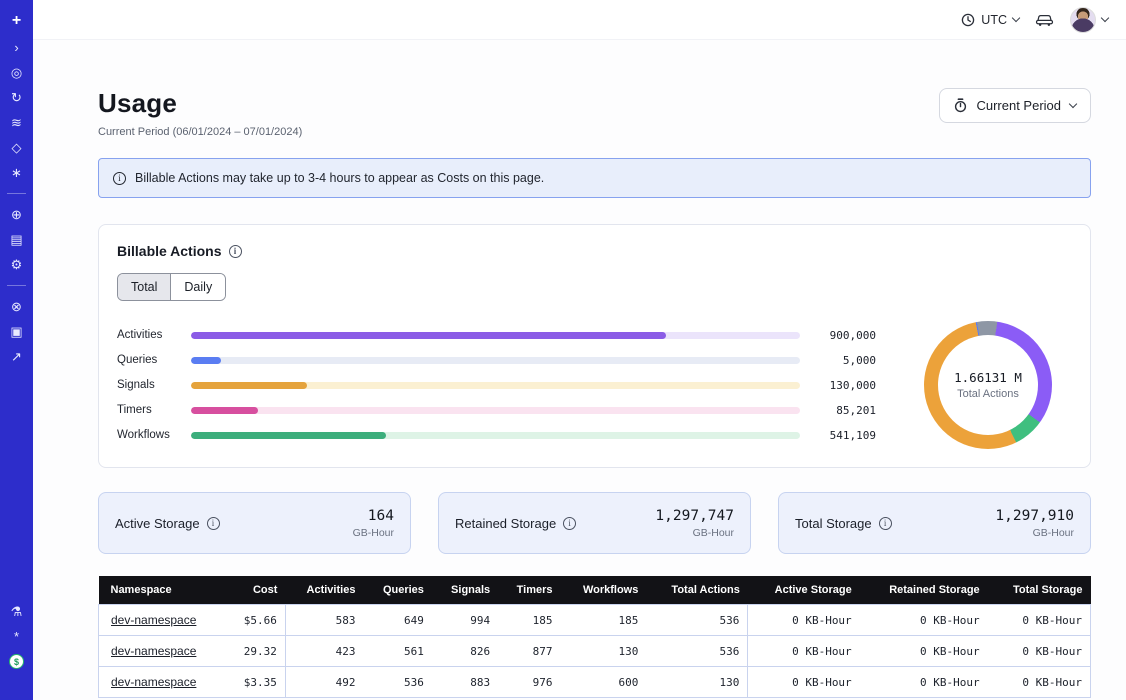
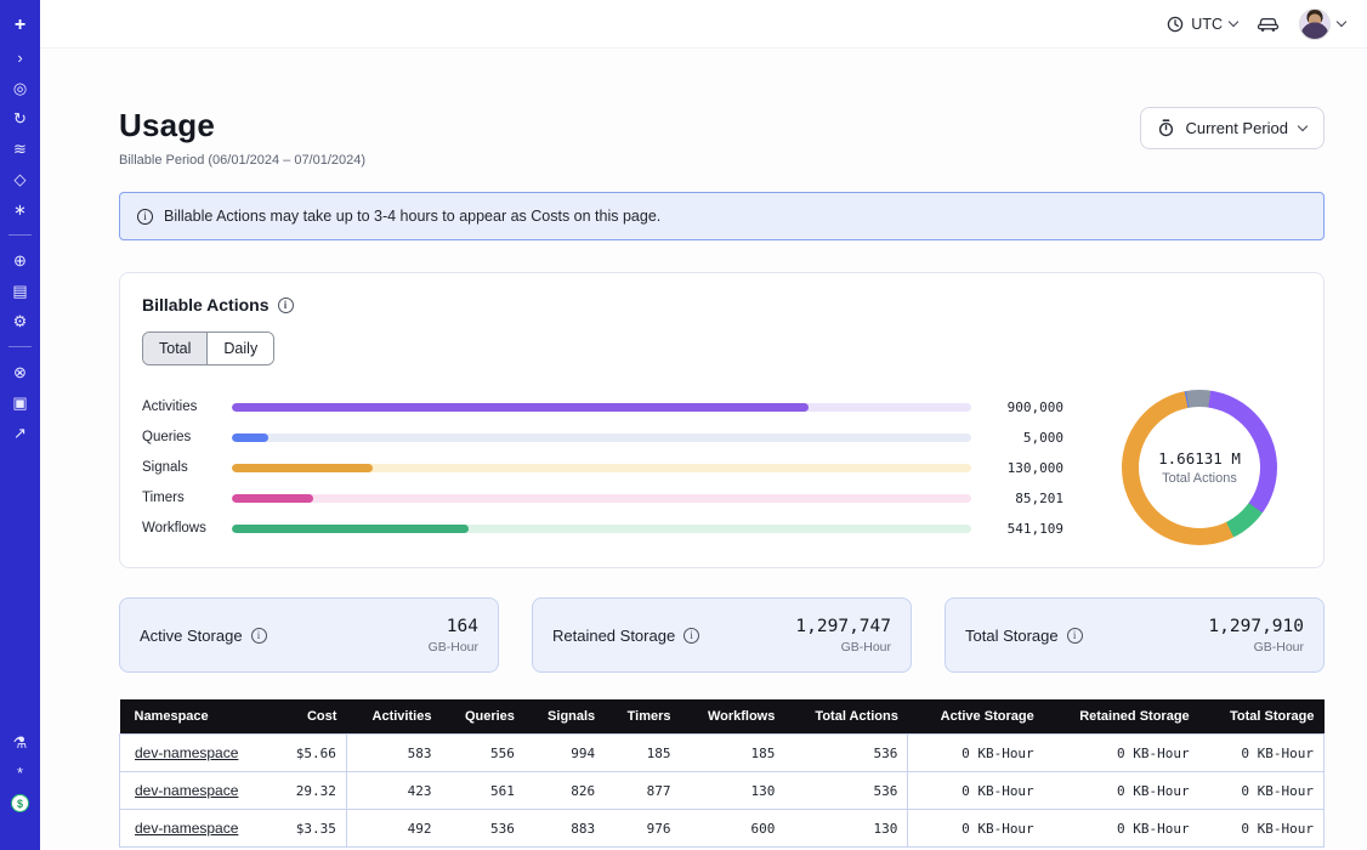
  +
  ›
  ◎
  ↻
  ≋
  ◇
  ∗
  ⊕
  ▤
  ⚙
  ⊗
  ▣
  ↗
  ⚗
  *
  $
  UTC
  Usage
- Current Period (06/01/2024 – 07/01/2024)
+ Billable Period (06/01/2024 – 07/01/2024)
  Current Period
  Billable Actions may take up to 3-4 hours to appear as Costs on this page.
  Billable Actions
  Total
  Daily
  Activities
  900,000
  Queries
  5,000
  Signals
  130,000
  Timers
  85,201
  Workflows
  541,109
  1.66131 M
  Total Actions
  Active Storage
  164
  GB-Hour
  Retained Storage
  1,297,747
  GB-Hour
  Total Storage
  1,297,910
  GB-Hour
  Namespace	Cost	Activities	Queries	Signals	Timers	Workflows	Total Actions	Active Storage	Retained Storage	Total Storage
- dev-namespace	$5.66	583	649	994	185	185	536	0 KB-Hour	0 KB-Hour	0 KB-Hour
+ dev-namespace	$5.66	583	556	994	185	185	536	0 KB-Hour	0 KB-Hour	0 KB-Hour
  dev-namespace	29.32	423	561	826	877	130	536	0 KB-Hour	0 KB-Hour	0 KB-Hour
  dev-namespace	$3.35	492	536	883	976	600	130	0 KB-Hour	0 KB-Hour	0 KB-Hour
